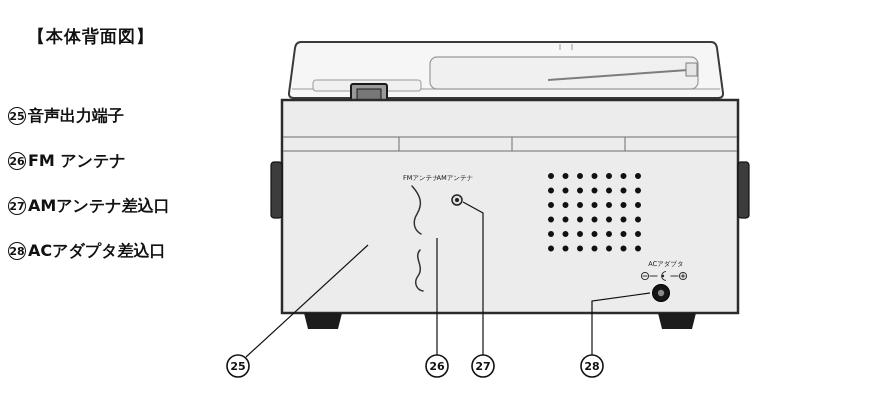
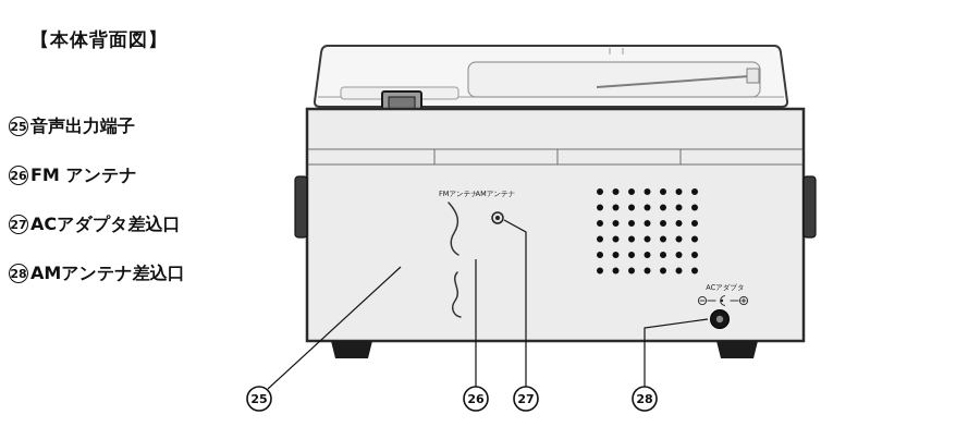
  【本体背面図】
  25
  音声出力端子
  26
  FM アンテナ
  27
- AMアンテナ差込口
+ ACアダプタ差込口
  28
- ACアダプタ差込口
+ AMアンテナ差込口
  FMアンテナ
  AMアンテナ
  ACアダプタ
  25
  26
  27
  28
